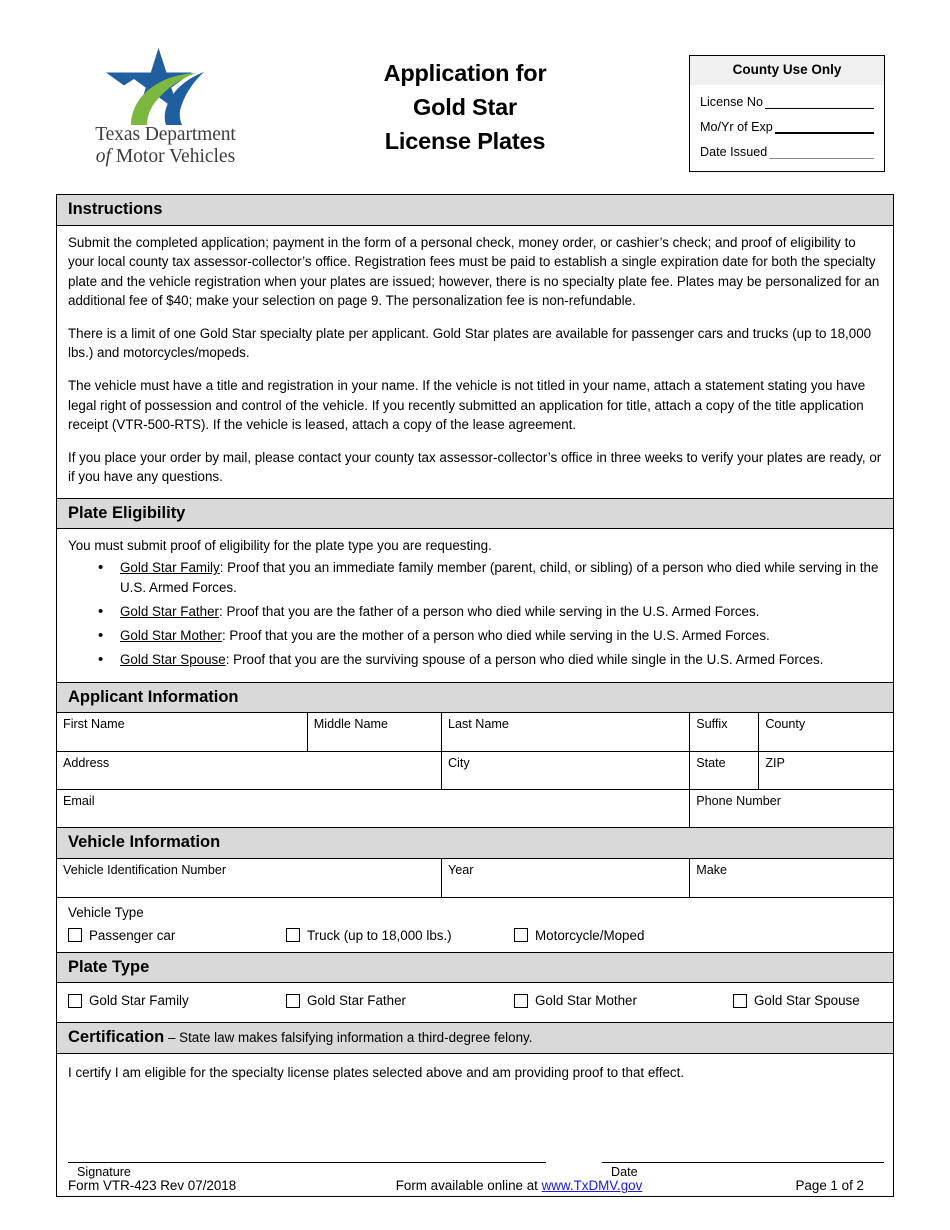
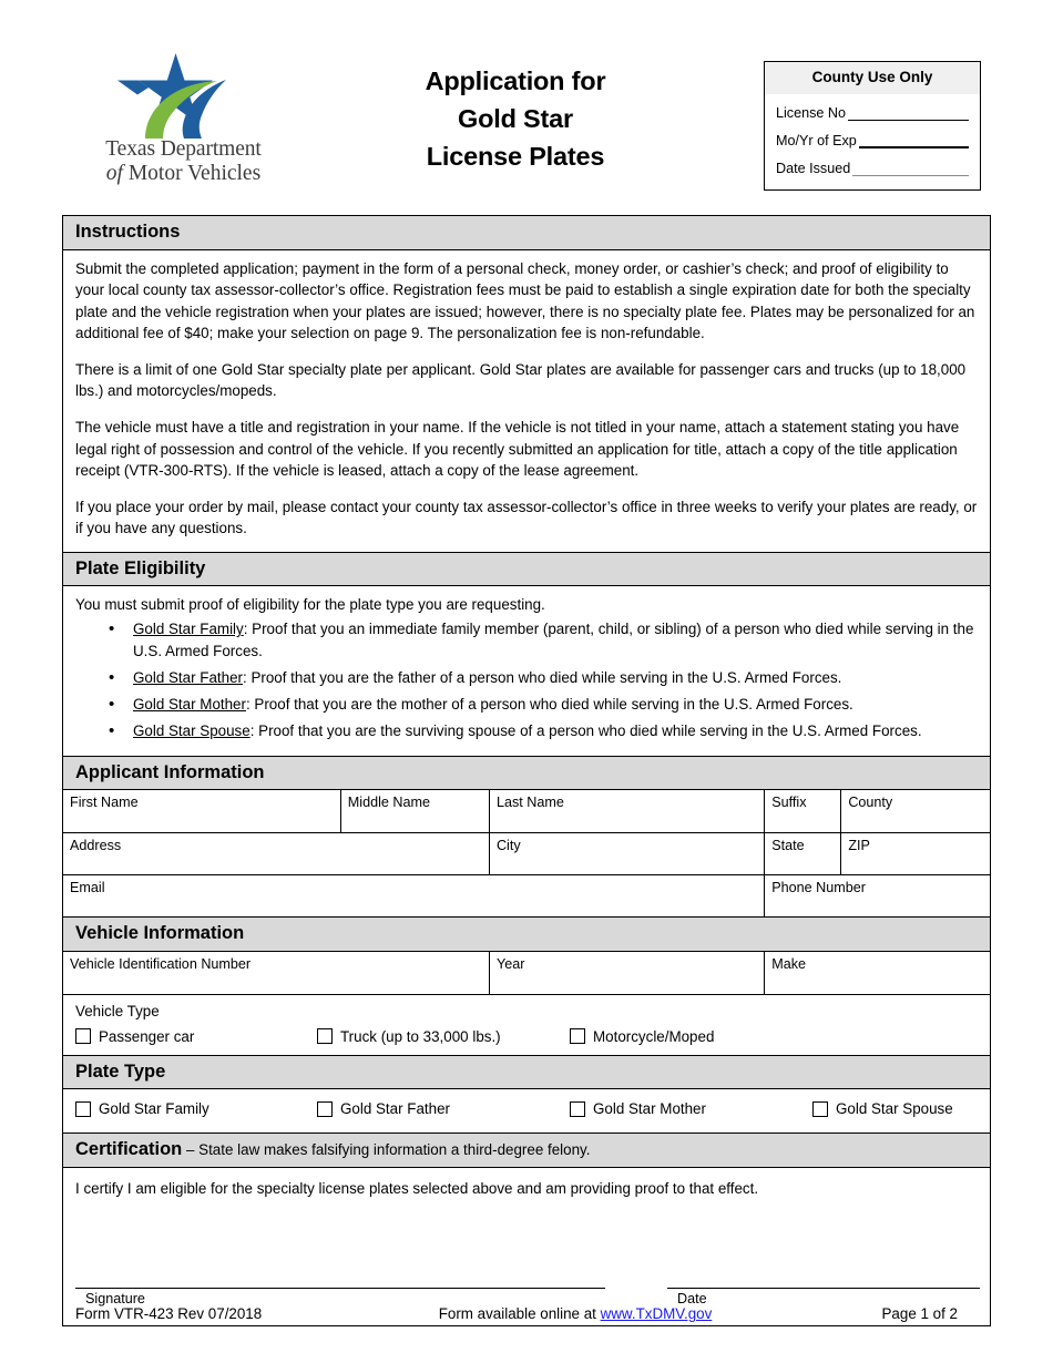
  Texas Department
  of Motor Vehicles
  Application for
  Gold Star
  License Plates
  County Use Only
  License No
  Mo/Yr of Exp
  Date Issued
  Instructions
  Submit the completed application; payment in the form of a personal check, money order, or cashier’s check; and proof of eligibility to your local county tax assessor-collector’s office. Registration fees must be paid to establish a single expiration date for both the specialty plate and the vehicle registration when your plates are issued; however, there is no specialty plate fee. Plates may be personalized for an additional fee of $40; make your selection on page 9. The personalization fee is non-refundable.
  There is a limit of one Gold Star specialty plate per applicant. Gold Star plates are available for passenger cars and trucks (up to 18,000 lbs.) and motorcycles/mopeds.
- The vehicle must have a title and registration in your name. If the vehicle is not titled in your name, attach a statement stating you have legal right of possession and control of the vehicle. If you recently submitted an application for title, attach a copy of the title application receipt (VTR-500-RTS). If the vehicle is leased, attach a copy of the lease agreement.
+ The vehicle must have a title and registration in your name. If the vehicle is not titled in your name, attach a statement stating you have legal right of possession and control of the vehicle. If you recently submitted an application for title, attach a copy of the title application receipt (VTR-300-RTS). If the vehicle is leased, attach a copy of the lease agreement.
  If you place your order by mail, please contact your county tax assessor-collector’s office in three weeks to verify your plates are ready, or if you have any questions.
  Plate Eligibility
  You must submit proof of eligibility for the plate type you are requesting.
  Gold Star Family: Proof that you an immediate family member (parent, child, or sibling) of a person who died while serving in the U.S. Armed Forces.
  Gold Star Father: Proof that you are the father of a person who died while serving in the U.S. Armed Forces.
  Gold Star Mother: Proof that you are the mother of a person who died while serving in the U.S. Armed Forces.
- Gold Star Spouse: Proof that you are the surviving spouse of a person who died while single in the U.S. Armed Forces.
+ Gold Star Spouse: Proof that you are the surviving spouse of a person who died while serving in the U.S. Armed Forces.
  Applicant Information
  First Name	Middle Name	Last Name	Suffix	County
  Address	City	State	ZIP
  Email	Phone Number
  Vehicle Information
  Vehicle Identification Number	Year	Make
  Vehicle Type
  Passenger car
- Truck (up to 18,000 lbs.)
+ Truck (up to 33,000 lbs.)
  Motorcycle/Moped
  Plate Type
  Gold Star Family
  Gold Star Father
  Gold Star Mother
  Gold Star Spouse
  Certification – State law makes falsifying information a third-degree felony.
  I certify I am eligible for the specialty license plates selected above and am providing proof to that effect.
  Signature
  Date
  Form VTR-423 Rev 07/2018
  Form available online at www.TxDMV.gov
  Page 1 of 2
